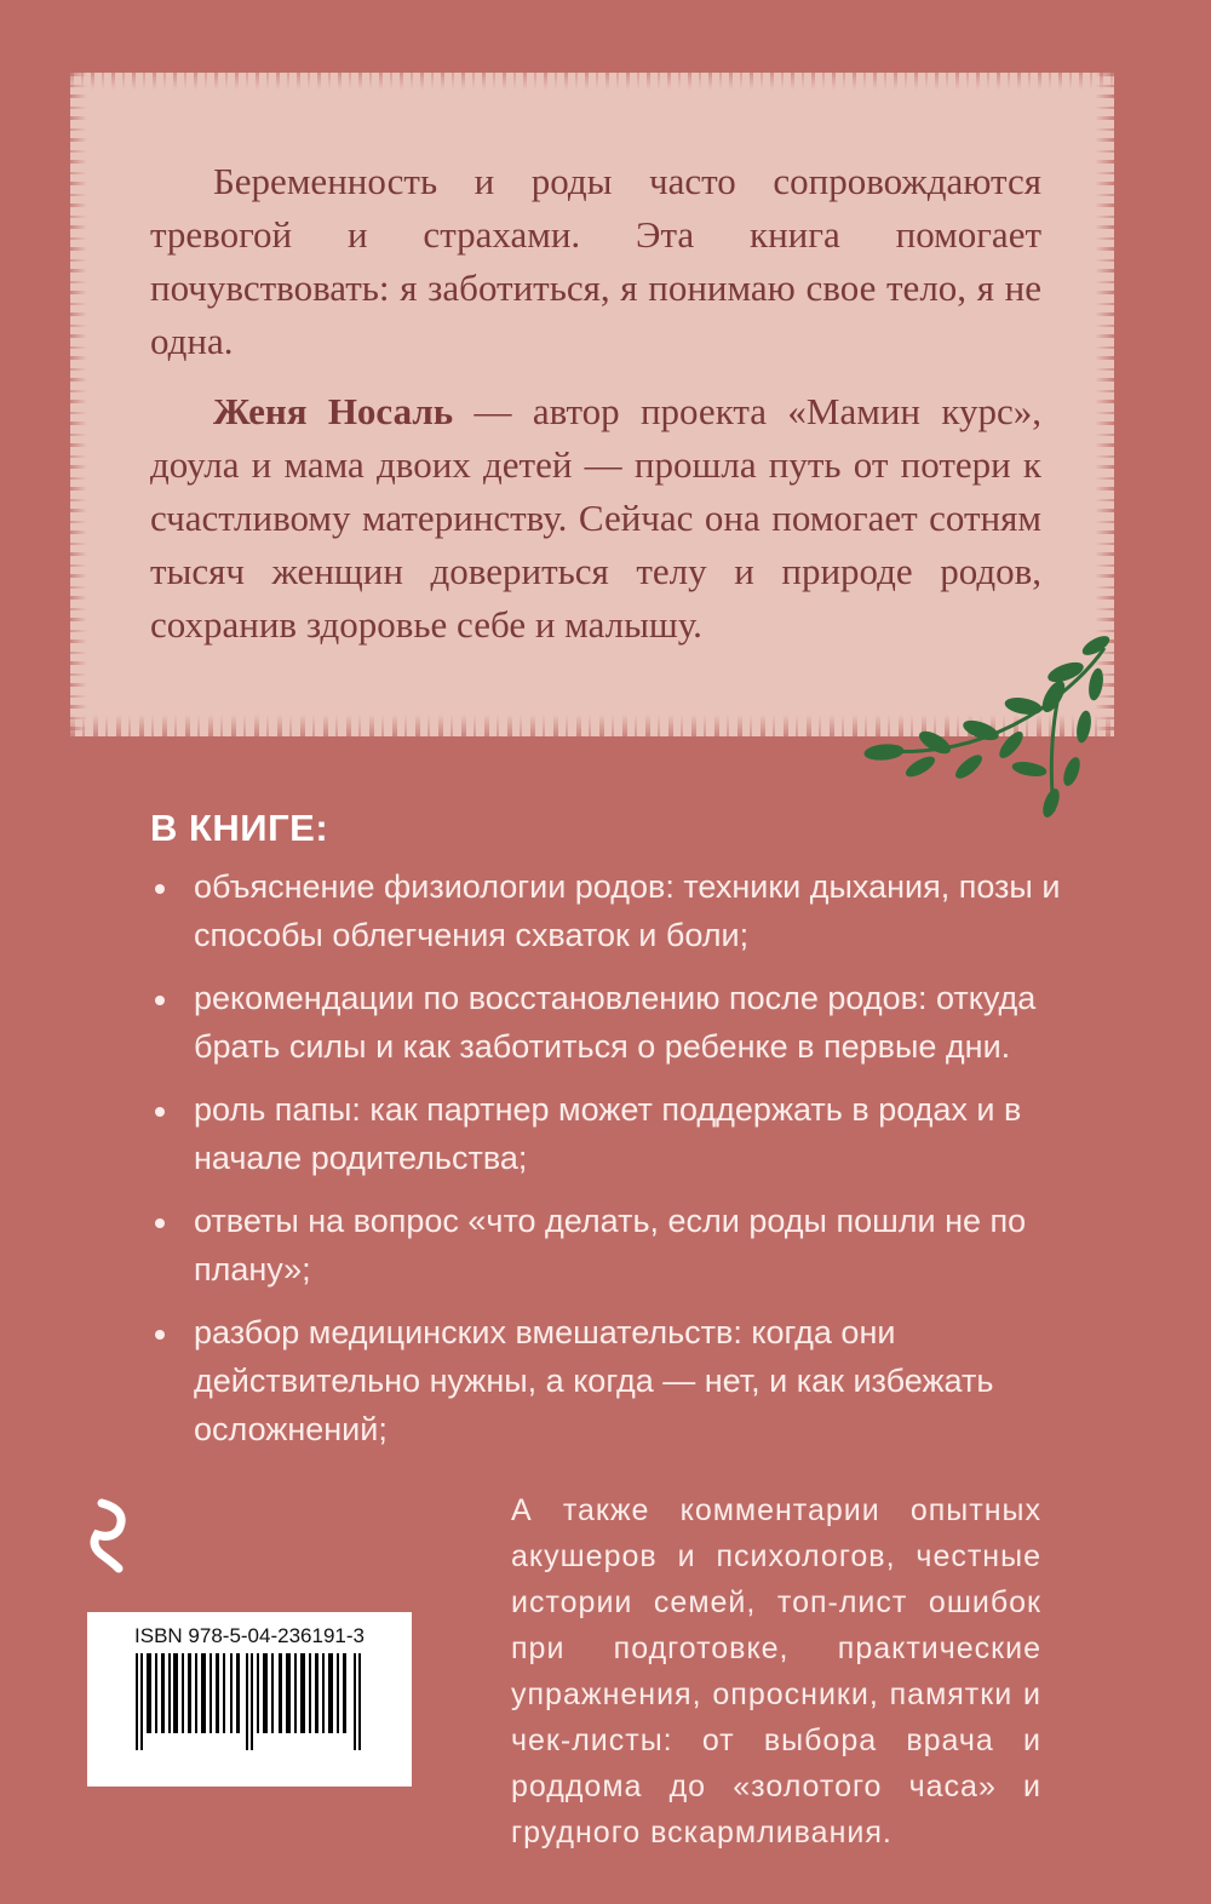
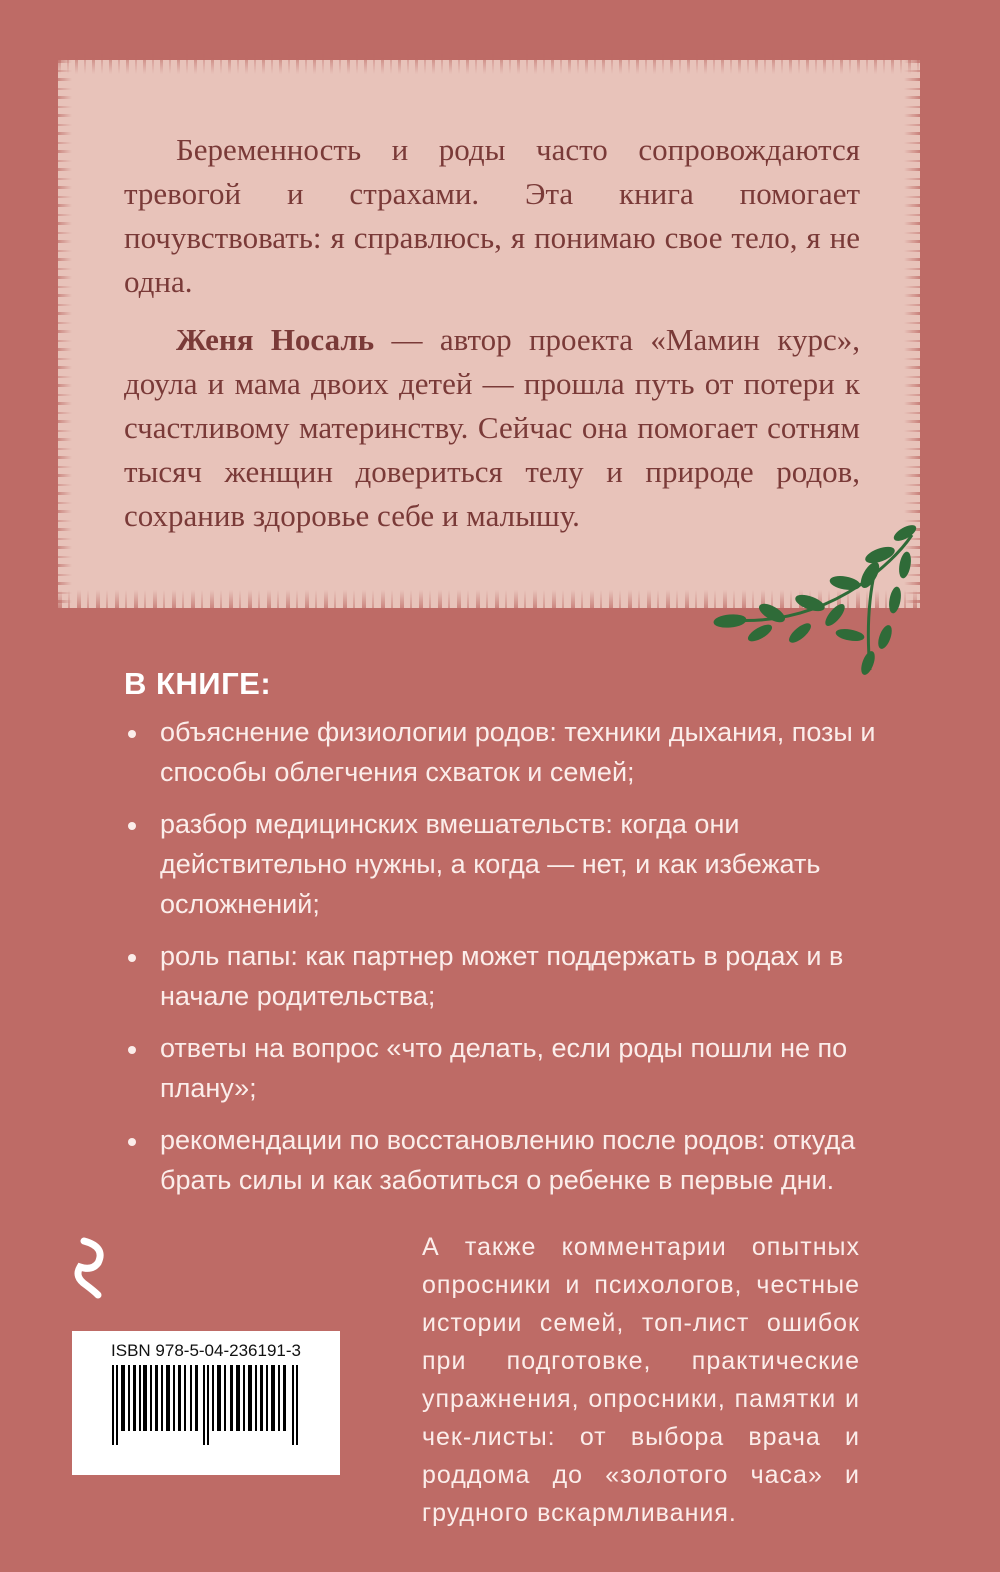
- Беременность и роды часто сопровождаются тревогой и страхами. Эта книга помогает почувствовать: я заботиться, я понимаю свое тело, я не одна.
+ Беременность и роды часто сопровождаются тревогой и страхами. Эта книга помогает почувствовать: я справлюсь, я понимаю свое тело, я не одна.
  Женя Носаль — автор проекта «Мамин курс», доула и мама двоих детей — прошла путь от потери к счастливому материнству. Сейчас она помогает сотням тысяч женщин довериться телу и природе родов, сохранив здоровье себе и малышу.
  В КНИГЕ:
- объяснение физиологии родов: техники дыхания, позы и способы облегчения схваток и боли;
+ объяснение физиологии родов: техники дыхания, позы и способы облегчения схваток и семей;
- рекомендации по восстановлению после родов: откуда брать силы и как заботиться о ребенке в первые дни.
+ разбор медицинских вмешательств: когда они действительно нужны, а когда — нет, и как избежать осложнений;
  роль папы: как партнер может поддержать в родах и в начале родительства;
  ответы на вопрос «что делать, если роды пошли не по плану»;
- разбор медицинских вмешательств: когда они действительно нужны, а когда — нет, и как избежать осложнений;
+ рекомендации по восстановлению после родов: откуда брать силы и как заботиться о ребенке в первые дни.
  ISBN 978-5-04-236191-3
- А также комментарии опытных акушеров и психологов, честные истории семей, топ-лист ошибок при подготовке, практические упражнения, опросники, памятки и чек-листы: от выбора врача и роддома до «золотого часа» и грудного вскармливания.
+ А также комментарии опытных опросники и психологов, честные истории семей, топ-лист ошибок при подготовке, практические упражнения, опросники, памятки и чек-листы: от выбора врача и роддома до «золотого часа» и грудного вскармливания.
